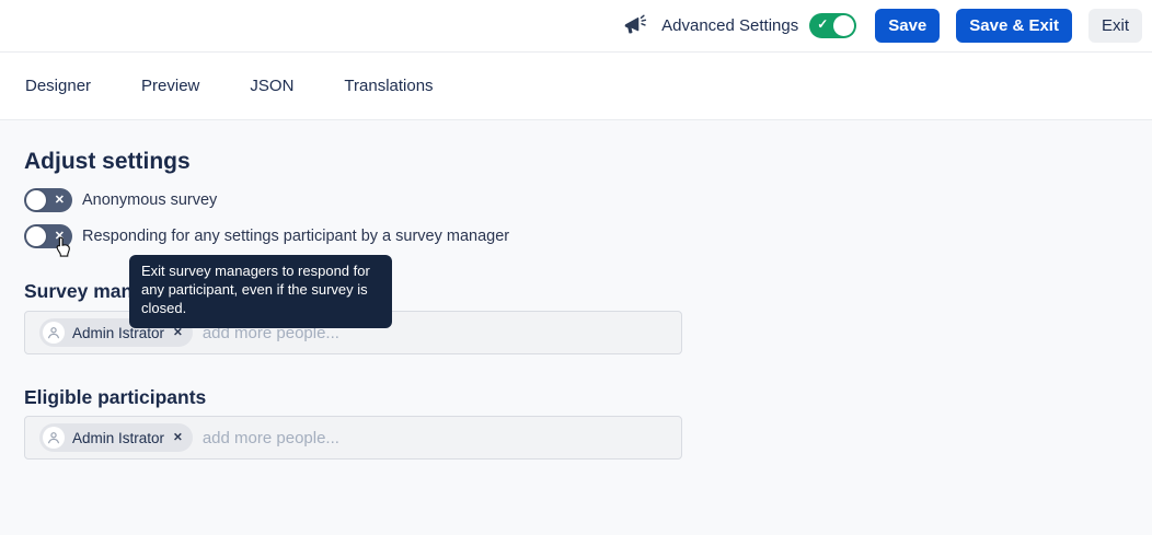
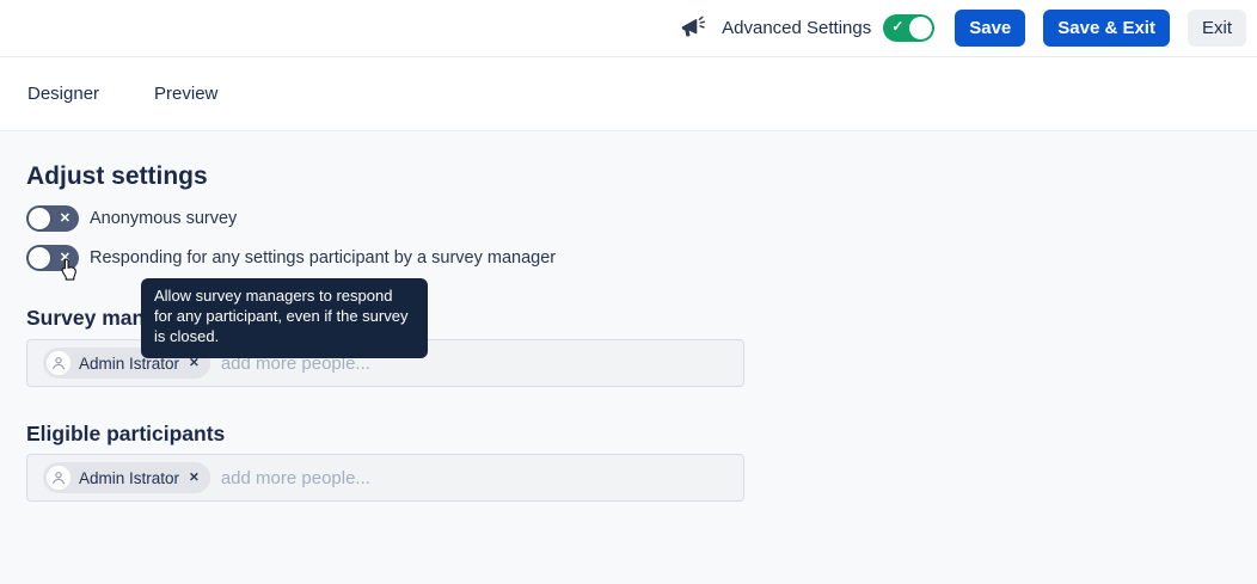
  Advanced Settings
  ✓
  Save
  Save & Exit
  Exit
  Designer
  Preview
- JSON
- Translations
  Adjust settings
  ✕
  Anonymous survey
  ✕
  Responding for any settings participant by a survey manager
- Exit survey managers to respond for any participant, even if the survey is closed.
+ Allow survey managers to respond for any participant, even if the survey is closed.
  Admin Istrator
  ✕
  add more people...
  Eligible participants
  Admin Istrator
  ✕
  add more people...
